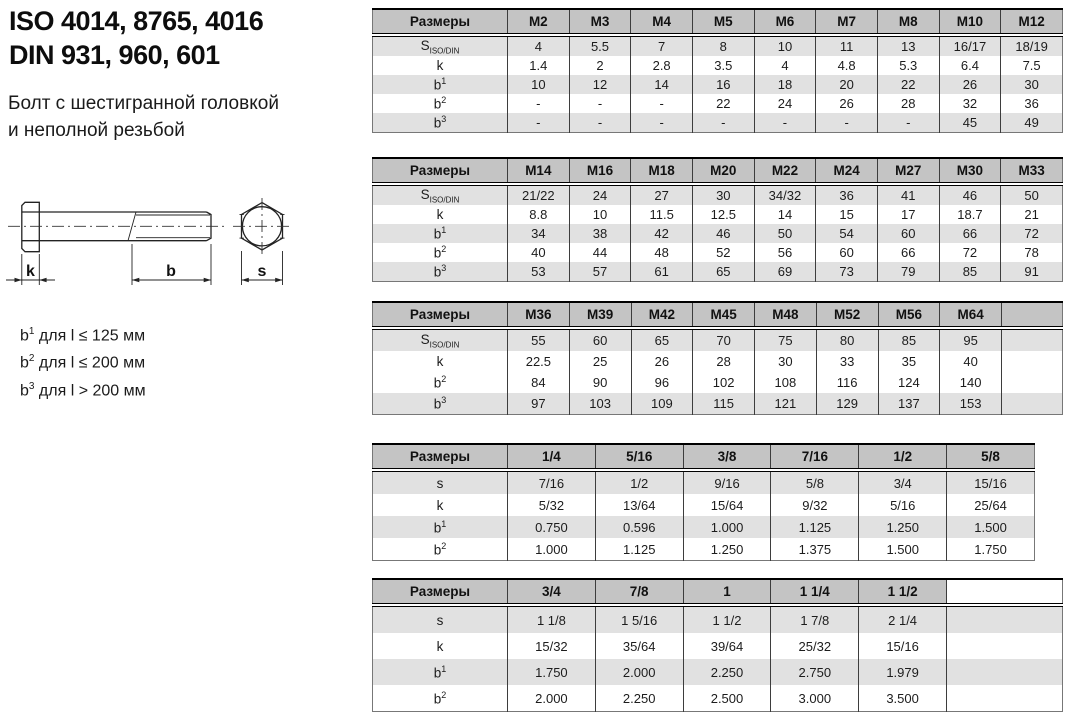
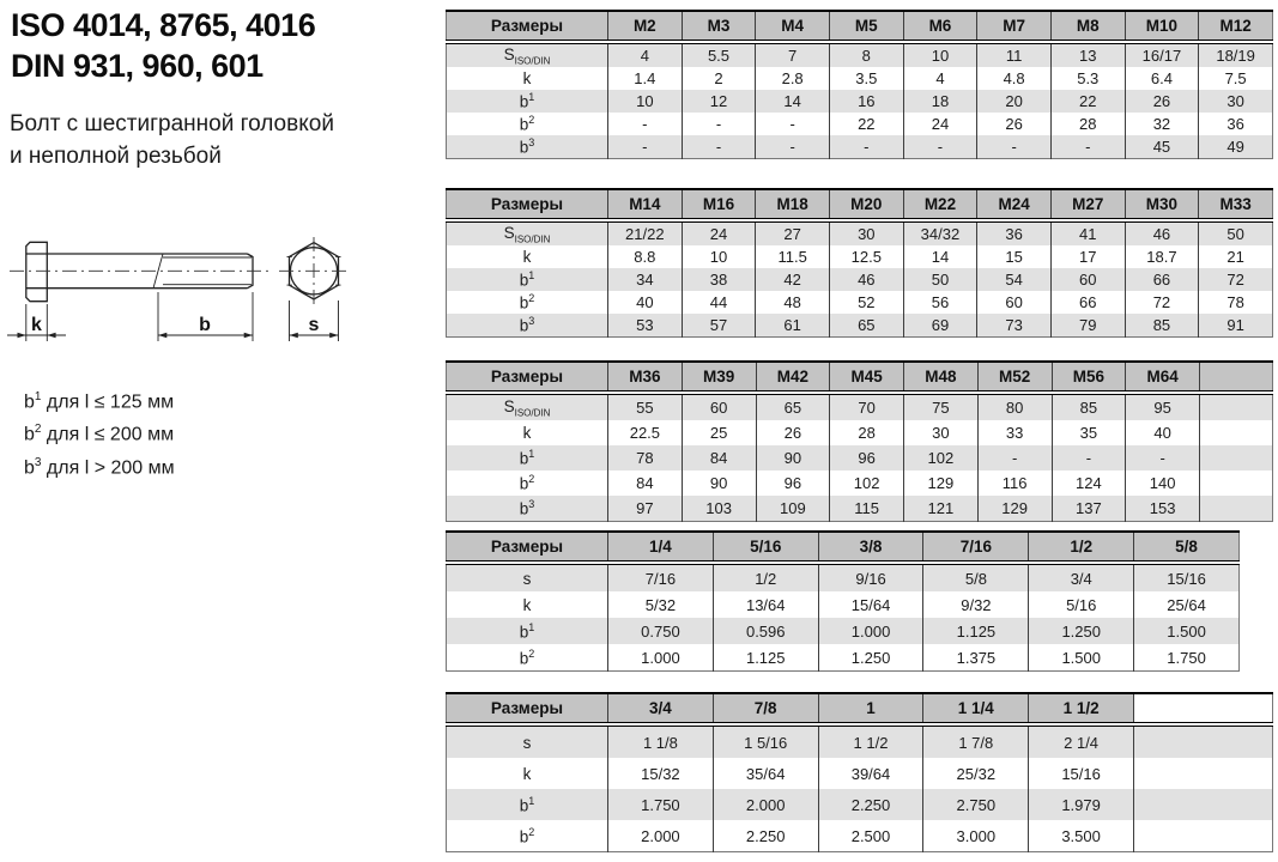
  ISO 4014, 8765, 4016
  DIN 931, 960, 601
  Болт с шестигранной головкой
  и неполной резьбой
  k
  b
  s
  b1 для l ≤ 125 мм
  b2 для l ≤ 200 мм
  b3 для l > 200 мм
  Размеры	M2	M3	M4	M5	M6	M7	M8	M10	M12
  SISO/DIN	4	5.5	7	8	10	11	13	16/17	18/19
  k	1.4	2	2.8	3.5	4	4.8	5.3	6.4	7.5
  b1	10	12	14	16	18	20	22	26	30
  b2	-	-	-	22	24	26	28	32	36
  b3	-	-	-	-	-	-	-	45	49
  Размеры	M14	M16	M18	M20	M22	M24	M27	M30	M33
  SISO/DIN	21/22	24	27	30	34/32	36	41	46	50
  k	8.8	10	11.5	12.5	14	15	17	18.7	21
  b1	34	38	42	46	50	54	60	66	72
  b2	40	44	48	52	56	60	66	72	78
  b3	53	57	61	65	69	73	79	85	91
  Размеры	M36	M39	M42	M45	M48	M52	M56	M64
  SISO/DIN	55	60	65	70	75	80	85	95
  k	22.5	25	26	28	30	33	35	40
+ b1	78	84	90	96	102	-	-	-
- b2	84	90	96	102	108	116	124	140
+ b2	84	90	96	102	129	116	124	140
  b3	97	103	109	115	121	129	137	153
  Размеры	1/4	5/16	3/8	7/16	1/2	5/8
  s	7/16	1/2	9/16	5/8	3/4	15/16
  k	5/32	13/64	15/64	9/32	5/16	25/64
  b1	0.750	0.596	1.000	1.125	1.250	1.500
  b2	1.000	1.125	1.250	1.375	1.500	1.750
  Размеры	3/4	7/8	1	1 1/4	1 1/2
  s	1 1/8	1 5/16	1 1/2	1 7/8	2 1/4
  k	15/32	35/64	39/64	25/32	15/16
  b1	1.750	2.000	2.250	2.750	1.979
  b2	2.000	2.250	2.500	3.000	3.500
